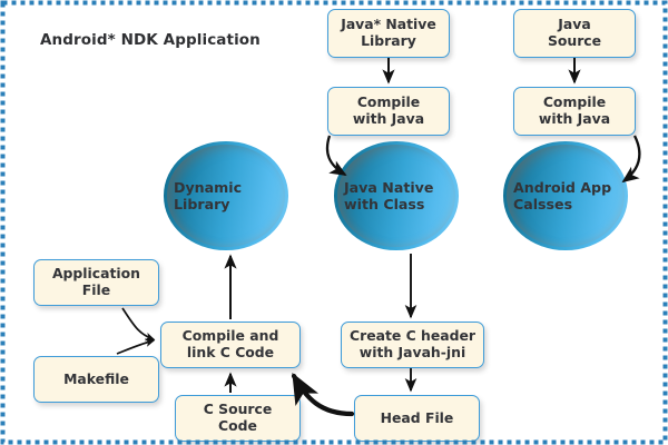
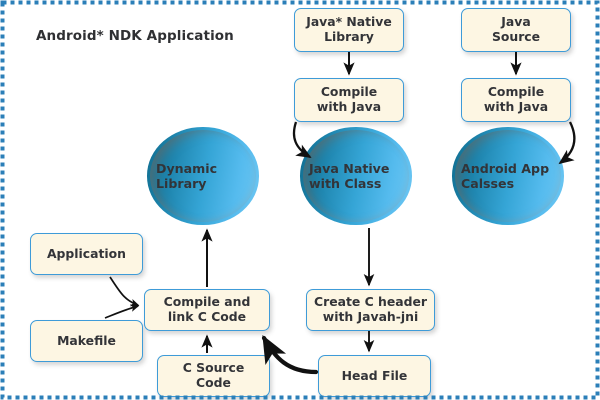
  Android* NDK Application
  Java* Native
  Library
  Java
  Source
  Compile
  with Java
  Compile
  with Java
  Dynamic
  Library
  Java Native
  with Class
  Android App
  Calsses
  Application
- File
  Makefile
  Compile and
  link C Code
  C Source
  Code
  Create C header
  with Javah-jni
  Head File
